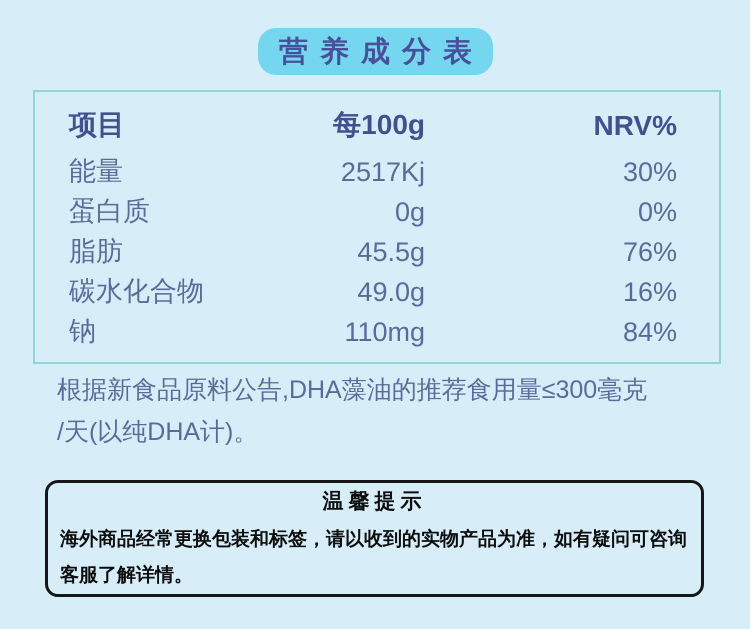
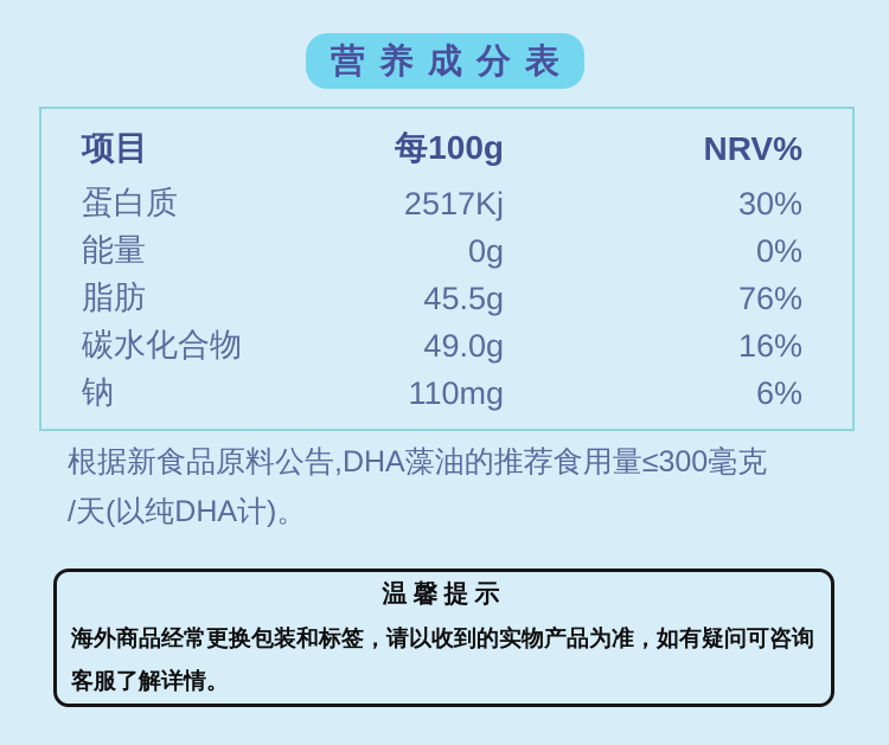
  营养成分表
  项目
  每100g
  NRV%
- 能量
+ 蛋白质
  2517Kj
  30%
- 蛋白质
+ 能量
  0g
  0%
  脂肪
  45.5g
  76%
  碳水化合物
  49.0g
  16%
  钠
  110mg
- 84%
+ 6%
  根据新食品原料公告,DHA藻油的推荐食用量≤300毫克
  /天(以纯DHA计)。
  温馨提示
  海外商品经常更换包装和标签，请以收到的实物产品为准，如有疑问可咨询
  客服了解详情。
